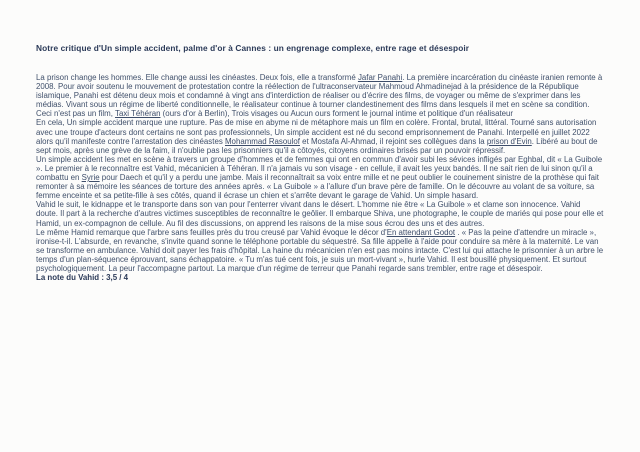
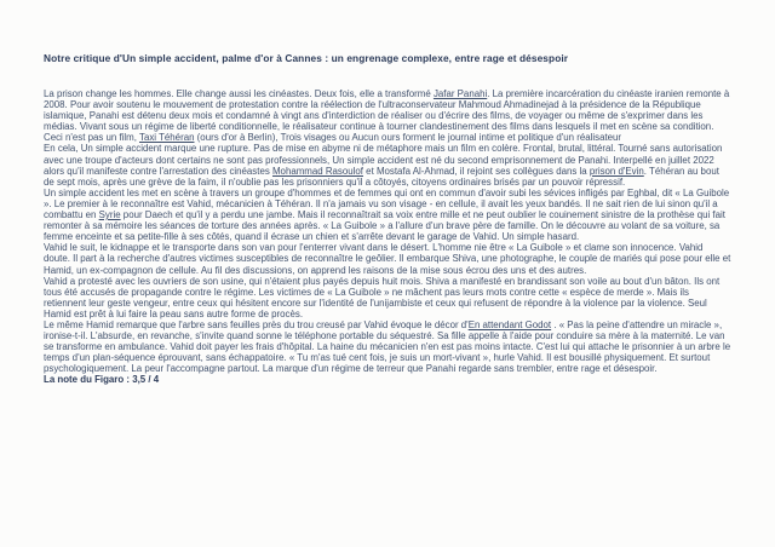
  Notre critique d'Un simple accident, palme d'or à Cannes : un engrenage complexe, entre rage et désespoir
  La prison change les hommes. Elle change aussi les cinéastes. Deux fois, elle a transformé Jafar Panahi. La première incarcération du cinéaste iranien remonte à 2008. Pour avoir soutenu le mouvement de protestation contre la réélection de l'ultraconservateur Mahmoud Ahmadinejad à la présidence de la République islamique, Panahi est détenu deux mois et condamné à vingt ans d'interdiction de réaliser ou d'écrire des films, de voyager ou même de s'exprimer dans les médias. Vivant sous un régime de liberté conditionnelle, le réalisateur continue à tourner clandestinement des films dans lesquels il met en scène sa condition. Ceci n'est pas un film, Taxi Téhéran (ours d'or à Berlin), Trois visages ou Aucun ours forment le journal intime et politique d'un réalisateur
- En cela, Un simple accident marque une rupture. Pas de mise en abyme ni de métaphore mais un film en colère. Frontal, brutal, littéral. Tourné sans autorisation avec une troupe d'acteurs dont certains ne sont pas professionnels, Un simple accident est né du second emprisonnement de Panahi. Interpellé en juillet 2022 alors qu'il manifeste contre l'arrestation des cinéastes Mohammad Rasoulof et Mostafa Al-Ahmad, il rejoint ses collègues dans la prison d'Evin. Libéré au bout de sept mois, après une grève de la faim, il n'oublie pas les prisonniers qu'il a côtoyés, citoyens ordinaires brisés par un pouvoir répressif.
+ En cela, Un simple accident marque une rupture. Pas de mise en abyme ni de métaphore mais un film en colère. Frontal, brutal, littéral. Tourné sans autorisation avec une troupe d'acteurs dont certains ne sont pas professionnels, Un simple accident est né du second emprisonnement de Panahi. Interpellé en juillet 2022 alors qu'il manifeste contre l'arrestation des cinéastes Mohammad Rasoulof et Mostafa Al-Ahmad, il rejoint ses collègues dans la prison d'Evin. Téhéran au bout de sept mois, après une grève de la faim, il n'oublie pas les prisonniers qu'il a côtoyés, citoyens ordinaires brisés par un pouvoir répressif.
  Un simple accident les met en scène à travers un groupe d'hommes et de femmes qui ont en commun d'avoir subi les sévices infligés par Eghbal, dit « La Guibole ». Le premier à le reconnaître est Vahid, mécanicien à Téhéran. Il n'a jamais vu son visage - en cellule, il avait les yeux bandés. Il ne sait rien de lui sinon qu'il a combattu en Syrie pour Daech et qu'il y a perdu une jambe. Mais il reconnaîtrait sa voix entre mille et ne peut oublier le couinement sinistre de la prothèse qui fait remonter à sa mémoire les séances de torture des années après. « La Guibole » a l'allure d'un brave père de famille. On le découvre au volant de sa voiture, sa femme enceinte et sa petite-fille à ses côtés, quand il écrase un chien et s'arrête devant le garage de Vahid. Un simple hasard.
  Vahid le suit, le kidnappe et le transporte dans son van pour l'enterrer vivant dans le désert. L'homme nie être « La Guibole » et clame son innocence. Vahid doute. Il part à la recherche d'autres victimes susceptibles de reconnaître le geôlier. Il embarque Shiva, une photographe, le couple de mariés qui pose pour elle et Hamid, un ex-compagnon de cellule. Au fil des discussions, on apprend les raisons de la mise sous écrou des uns et des autres.
+ Vahid a protesté avec les ouvriers de son usine, qui n'étaient plus payés depuis huit mois. Shiva a manifesté en brandissant son voile au bout d'un bâton. Ils ont tous été accusés de propagande contre le régime. Les victimes de « La Guibole » ne mâchent pas leurs mots contre cette « espèce de merde ». Mais ils retiennent leur geste vengeur, entre ceux qui hésitent encore sur l'identité de l'unijambiste et ceux qui refusent de répondre à la violence par la violence. Seul Hamid est prêt à lui faire la peau sans autre forme de procès.
  Le même Hamid remarque que l'arbre sans feuilles près du trou creusé par Vahid évoque le décor d'En attendant Godot . « Pas la peine d'attendre un miracle », ironise-t-il. L'absurde, en revanche, s'invite quand sonne le téléphone portable du séquestré. Sa fille appelle à l'aide pour conduire sa mère à la maternité. Le van se transforme en ambulance. Vahid doit payer les frais d'hôpital. La haine du mécanicien n'en est pas moins intacte. C'est lui qui attache le prisonnier à un arbre le temps d'un plan-séquence éprouvant, sans échappatoire. « Tu m'as tué cent fois, je suis un mort-vivant », hurle Vahid. Il est bousillé physiquement. Et surtout psychologiquement. La peur l'accompagne partout. La marque d'un régime de terreur que Panahi regarde sans trembler, entre rage et désespoir.
- La note du Vahid : 3,5 / 4
+ La note du Figaro : 3,5 / 4
